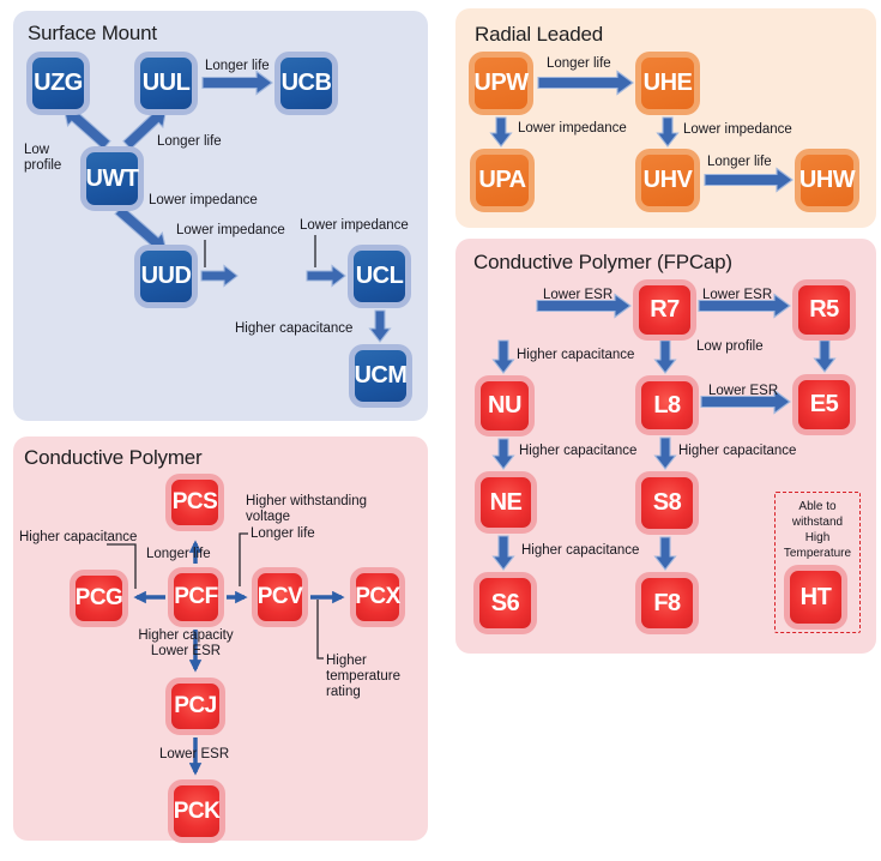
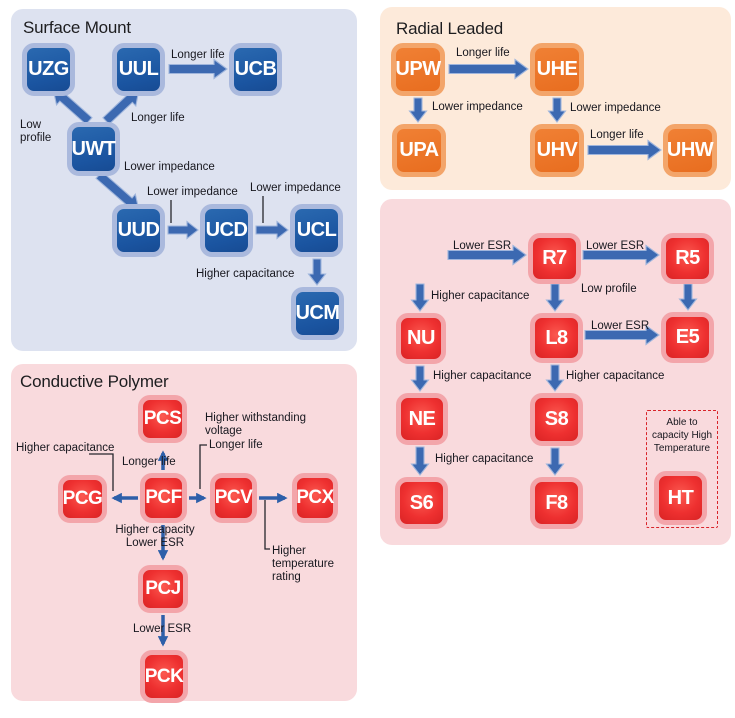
  Surface Mount
  UZG
  UUL
  UCB
  UWT
  UUD
+ UCD
  UCL
  UCM
  Longer life
  Low profile
  Longer life
  Lower impedance
  Lower impedance
  Lower impedance
  Higher capacitance
  Radial Leaded
  UPW
  UHE
  UPA
  UHV
  UHW
  Longer life
  Lower impedance
  Lower impedance
  Longer life
- Conductive Polymer (FPCap)
  R7
  R5
  NU
  L8
  E5
  NE
  S8
  S6
  F8
  Lower ESR
  Lower ESR
  Higher capacitance
  Low profile
  Lower ESR
  Higher capacitance
  Higher capacitance
  Higher capacitance
- Able to withstand High Temperature
+ Able to capacity High Temperature
  HT
  Conductive Polymer
  PCS
  PCG
  PCF
  PCV
  PCX
  PCJ
  PCK
  Longer life
  Higher capacitance
  Longer life
  Higher withstanding
  voltage
  Higher capacity
  Lower ESR
  Lower ESR
  Higher temperature rating
